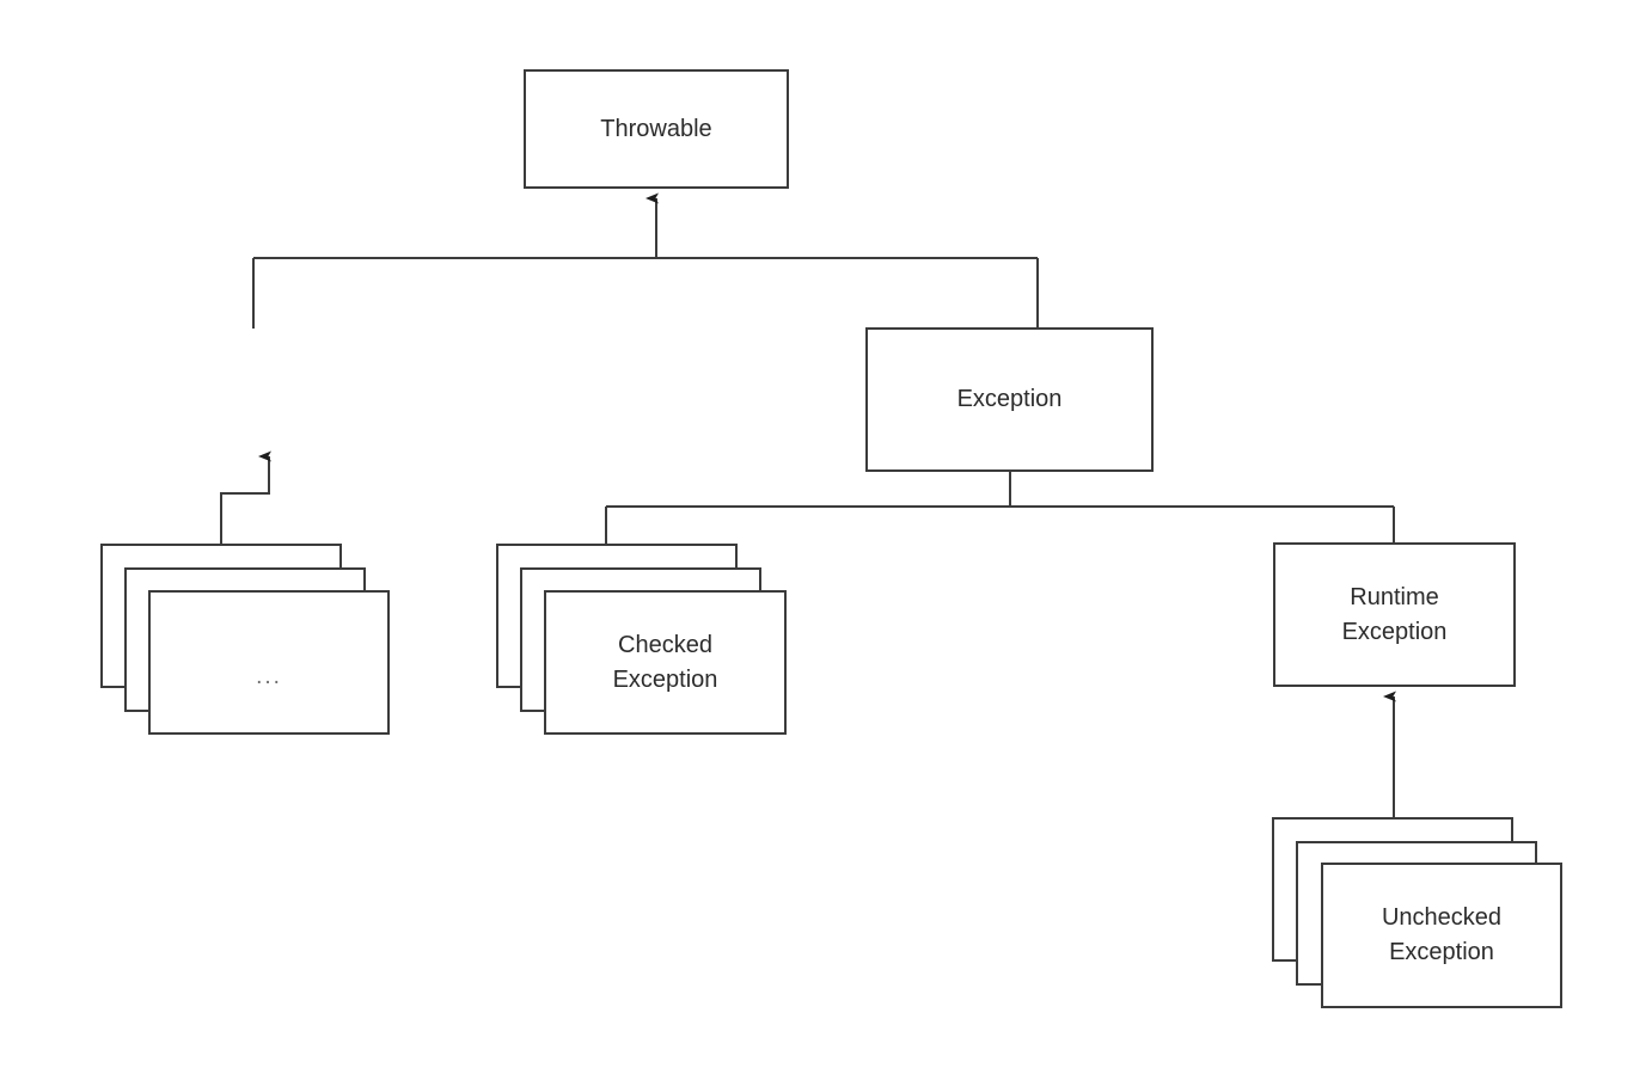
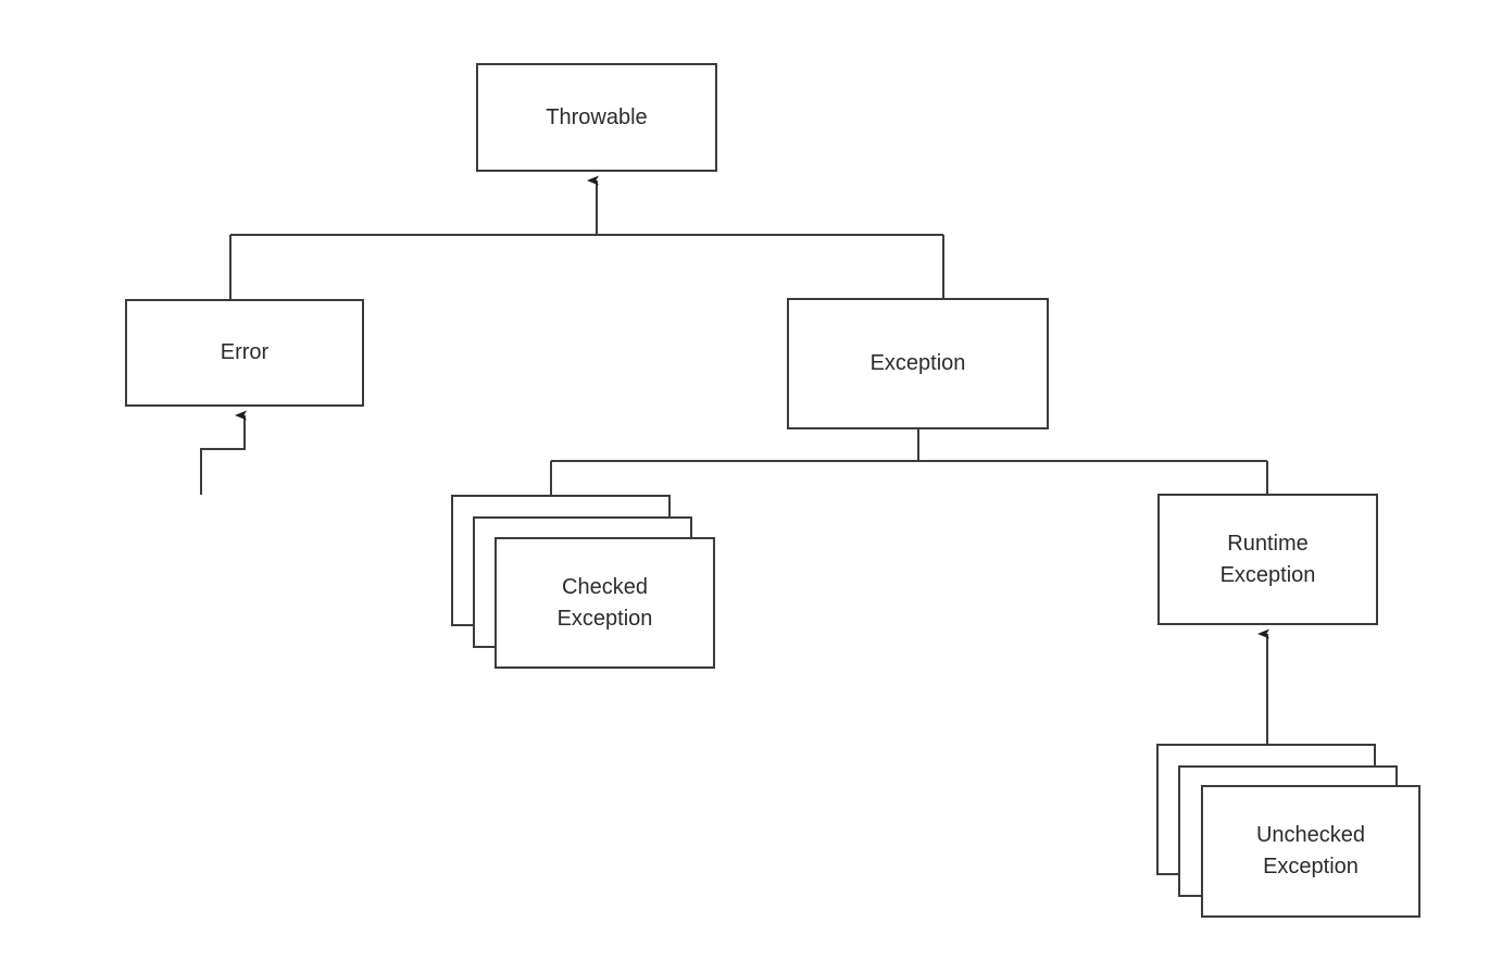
  Throwable
+ Error
  Exception
  Runtime
  Exception
- ...
  Checked
  Exception
  Unchecked
  Exception
